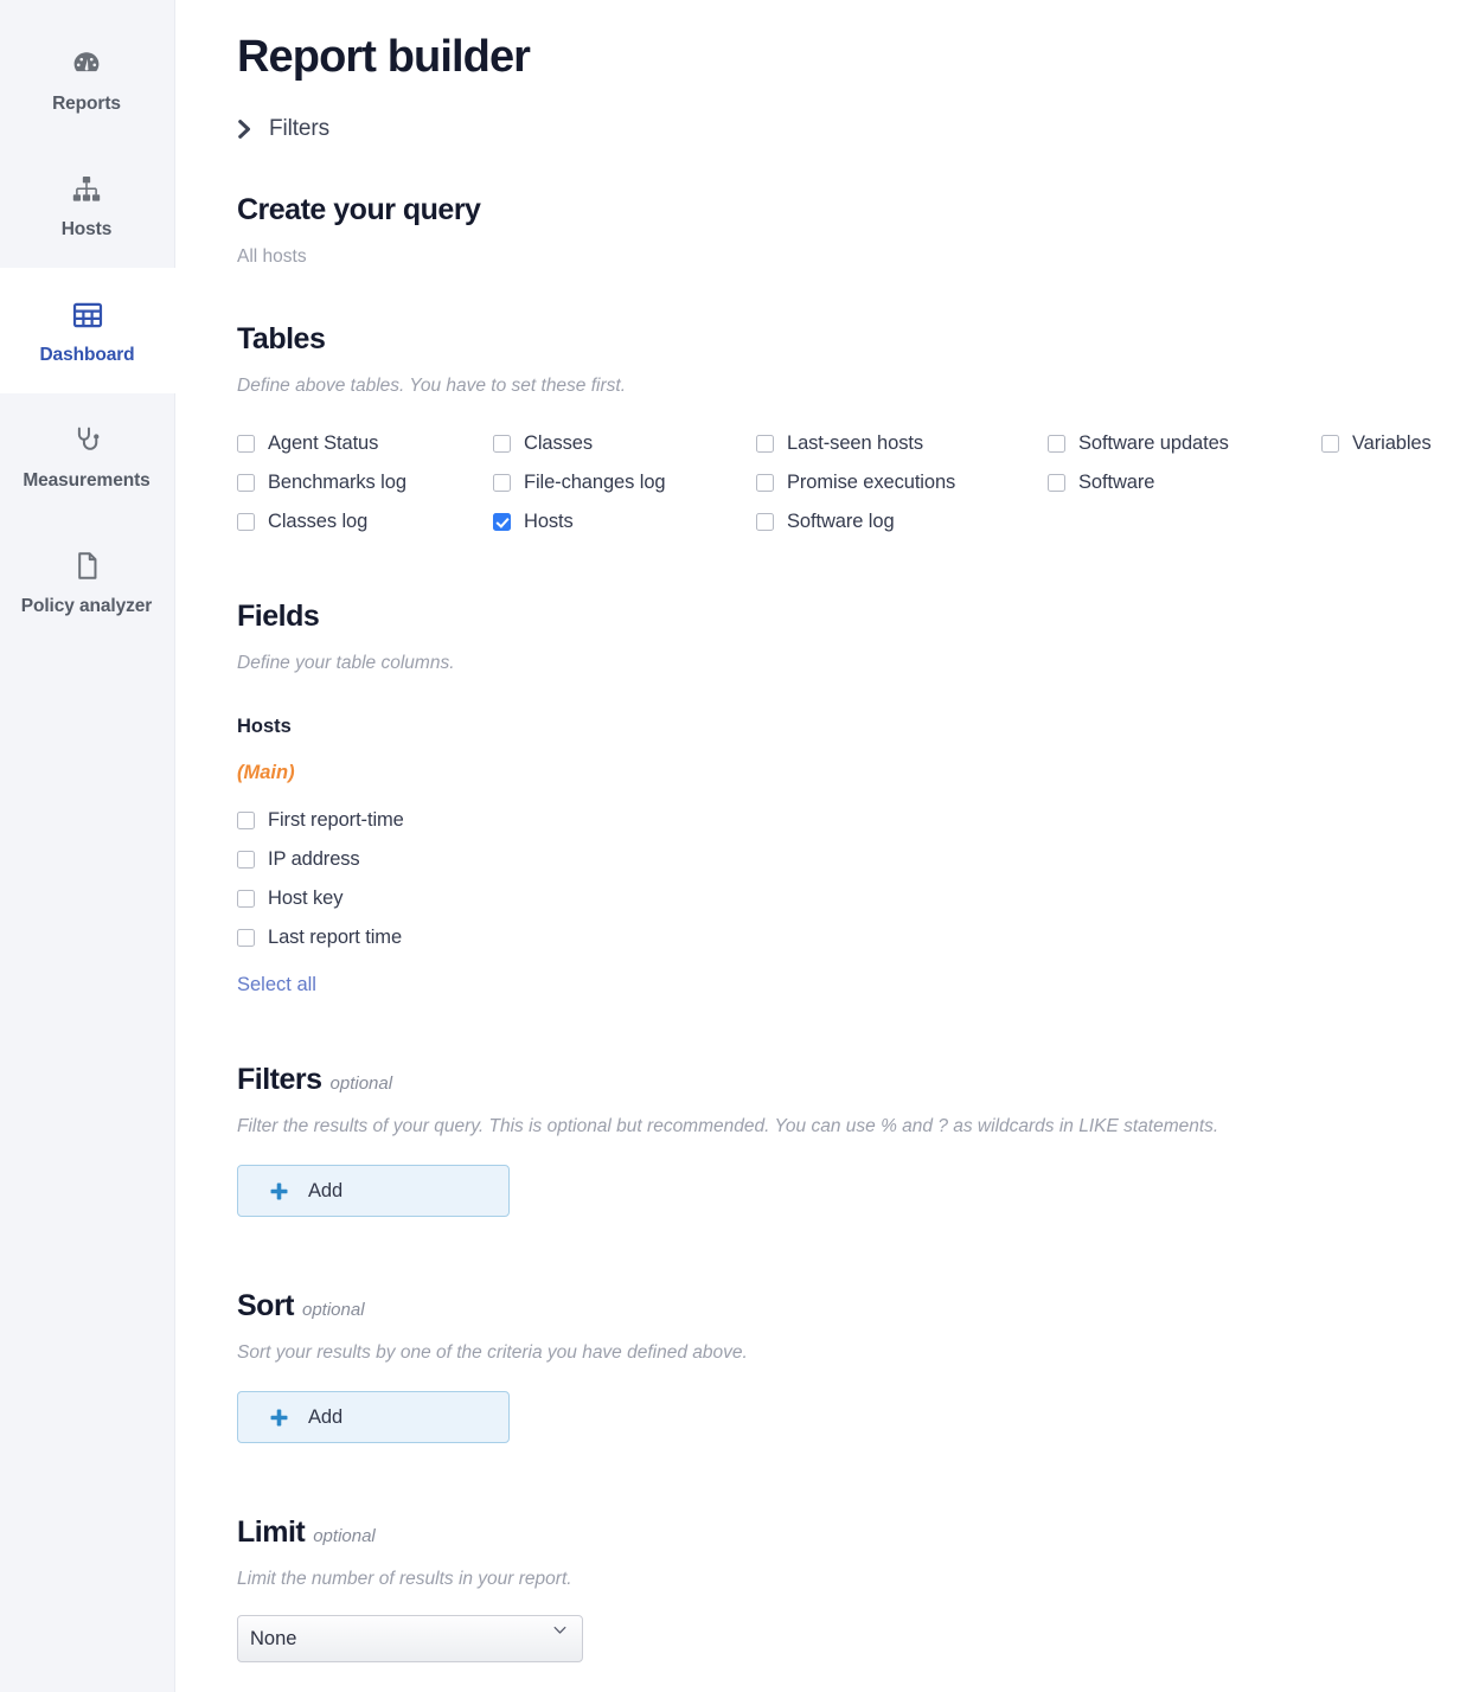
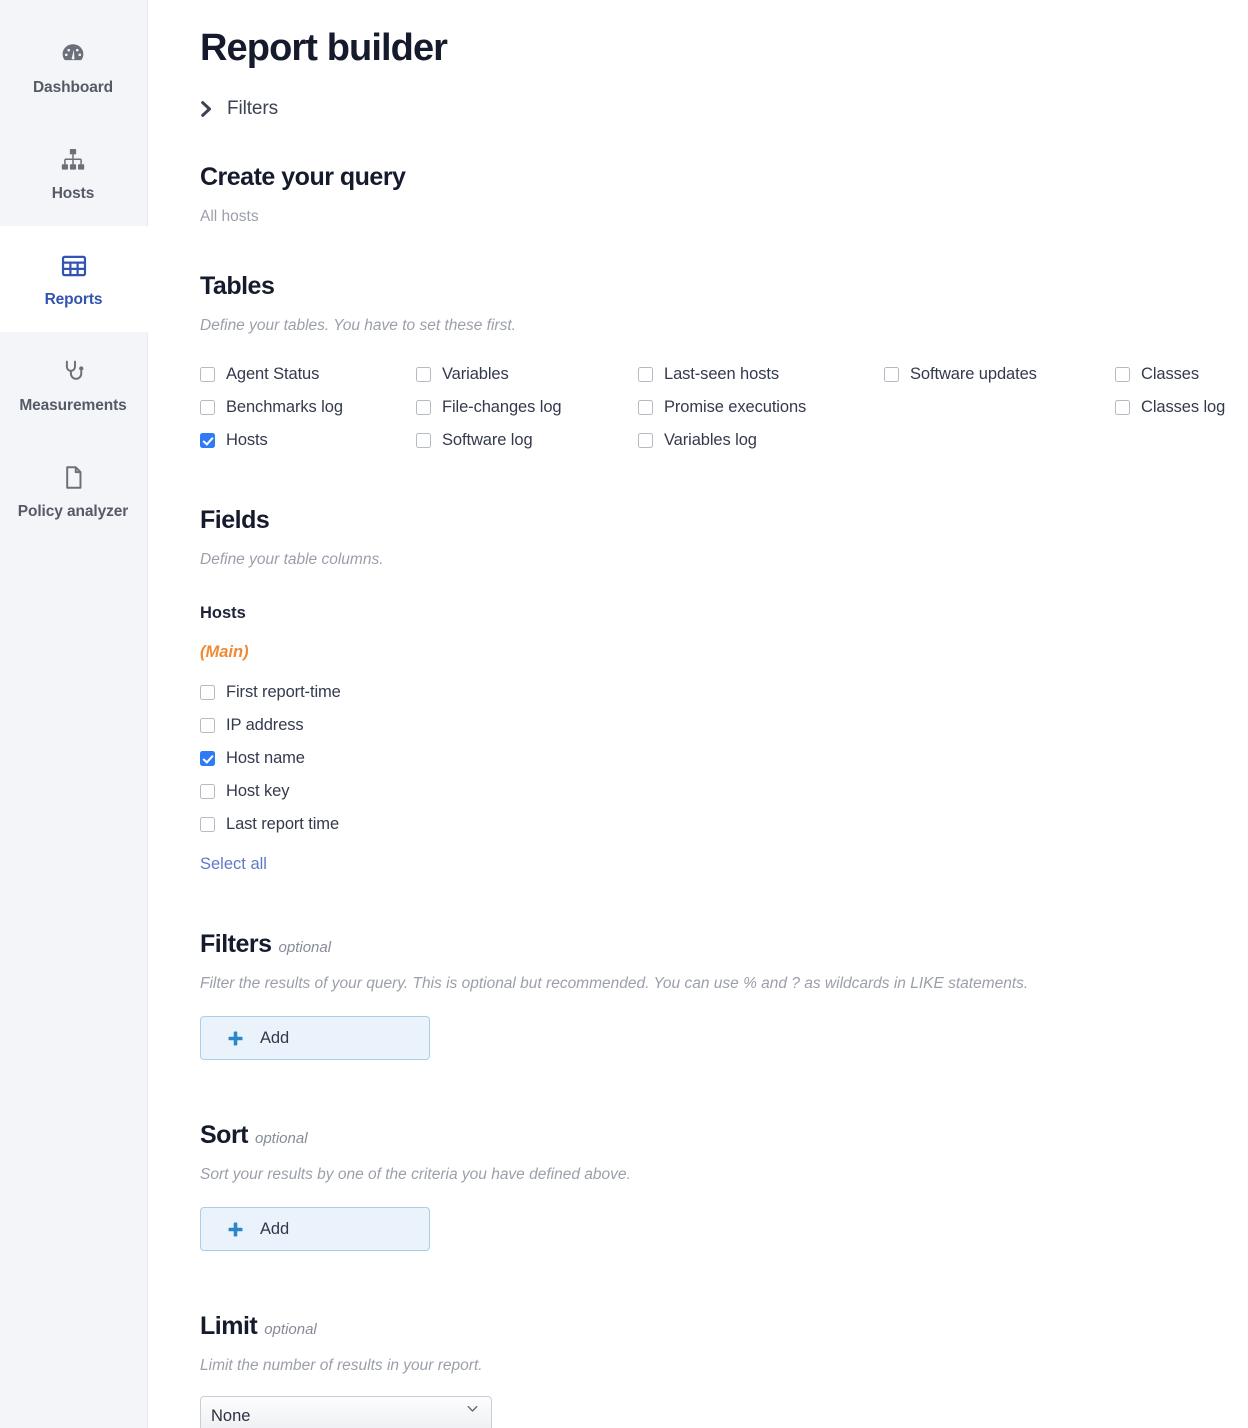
- Reports
+ Dashboard
  Hosts
- Dashboard
+ Reports
  Measurements
  Policy analyzer
  Report builder
  Filters
  Create your query
  All hosts
  Tables
- Define above tables. You have to set these first.
+ Define your tables. You have to set these first.
  Agent Status
- Classes
+ Variables
  Last-seen hosts
  Software updates
- Variables
+ Classes
  Benchmarks log
  File-changes log
  Promise executions
- Software
  Classes log
  Hosts
  Software log
+ Variables log
  Fields
  Define your table columns.
  Hosts
  (Main)
  First report-time
  IP address
+ Host name
  Host key
  Last report time
  Select all
  Filters optional
  Filter the results of your query. This is optional but recommended. You can use % and ? as wildcards in LIKE statements.
  Add
  Sort optional
  Sort your results by one of the criteria you have defined above.
  Add
  Limit optional
  Limit the number of results in your report.
  None
